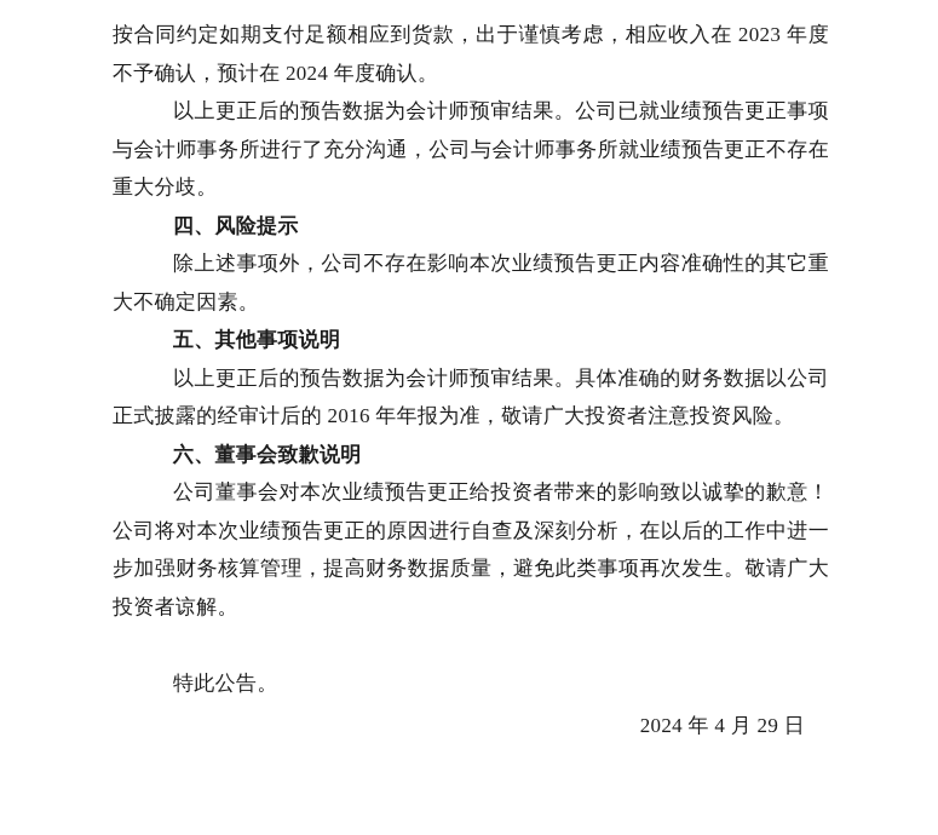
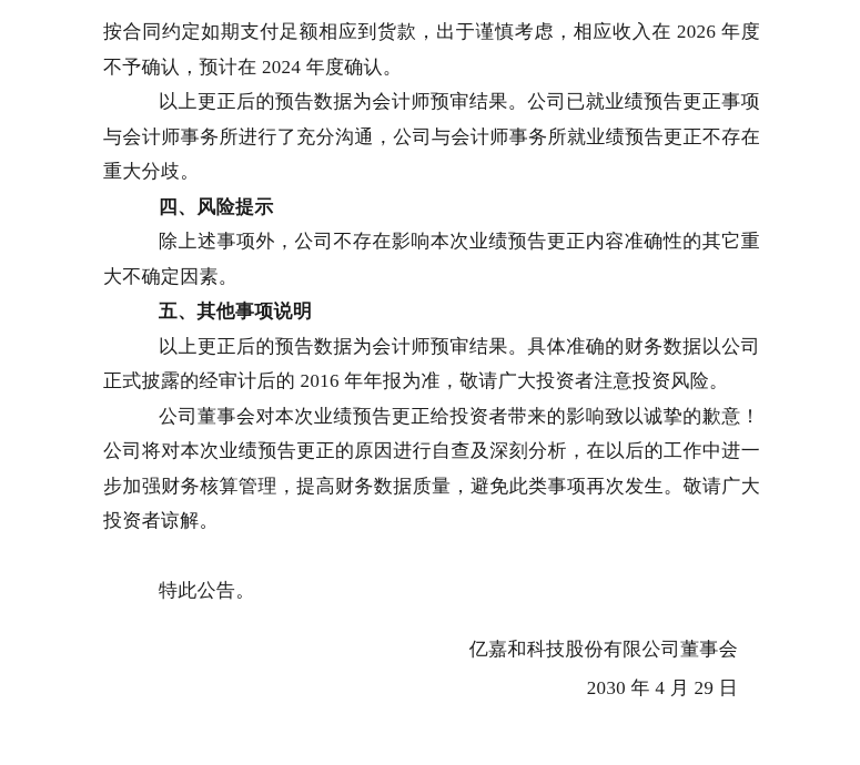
- 按合同约定如期支付足额相应到货款，出于谨慎考虑，相应收入在 2023 年度不予确认，预计在 2024 年度确认。
+ 按合同约定如期支付足额相应到货款，出于谨慎考虑，相应收入在 2026 年度不予确认，预计在 2024 年度确认。
  以上更正后的预告数据为会计师预审结果。公司已就业绩预告更正事项与会计师事务所进行了充分沟通，公司与会计师事务所就业绩预告更正不存在重大分歧。
  四、风险提示
  除上述事项外，公司不存在影响本次业绩预告更正内容准确性的其它重大不确定因素。
  五、其他事项说明
  以上更正后的预告数据为会计师预审结果。具体准确的财务数据以公司正式披露的经审计后的 2016 年年报为准，敬请广大投资者注意投资风险。
- 六、董事会致歉说明
  公司董事会对本次业绩预告更正给投资者带来的影响致以诚挚的歉意！公司将对本次业绩预告更正的原因进行自查及深刻分析，在以后的工作中进一步加强财务核算管理，提高财务数据质量，避免此类事项再次发生。敬请广大投资者谅解。
  特此公告。
+ 亿嘉和科技股份有限公司董事会
- 2024 年 4 月 29 日
+ 2030 年 4 月 29 日
